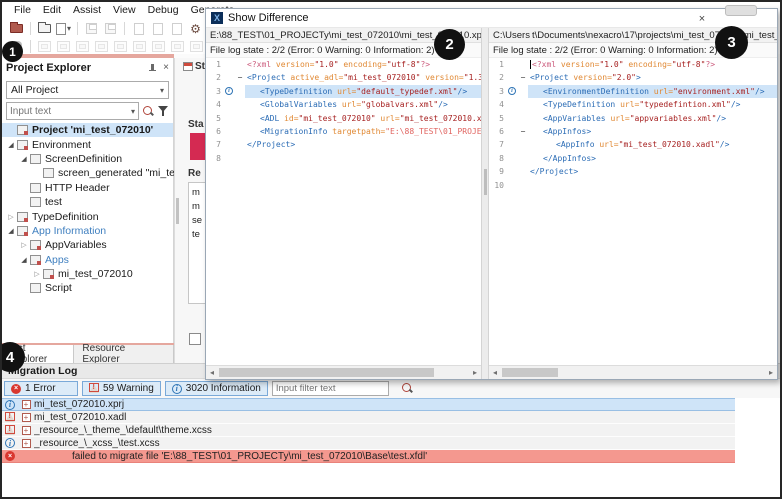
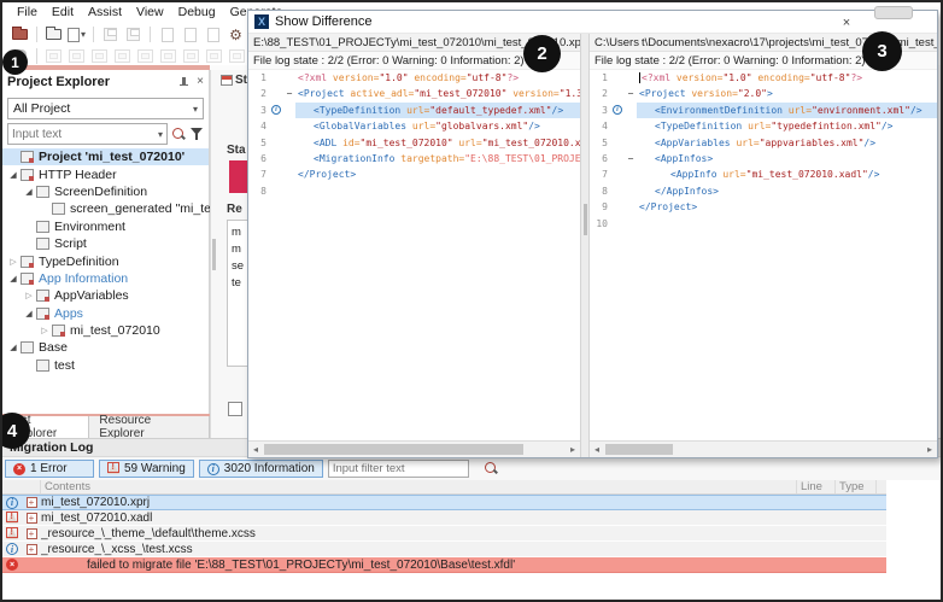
  File
  Edit
  Assist
  View
  Debug
  ▾
  ⚙
  Project Explorer
  ×
  All Project
  ▾
  Input text
  ▾
  Project 'mi_test_072010'
- Environment
+ HTTP Header
  ScreenDefinition
- HTTP Header
+ Environment
- test
+ Script
  TypeDefinition
  App Information
  AppVariables
  Apps
  mi_test_072010
+ Base
- Script
+ test
  Resource Explorer
  St
  Sta
  Re
  m
  m
  se
  te
  igration Log
  1 Error
  59 Warning
  i
  3020 Information
  Input filter text
+ Contents
+ Line
+ Type
  i
  +
  mi_test_072010.xprj
  +
  mi_test_072010.xadl
  +
  _resource_\_theme_\default\theme.xcss
  i
  +
  _resource_\_xcss_\test.xcss
  failed to migrate file 'E:\88_TEST\01_PROJECTy\mi_test_072010\Base\test.xfdl'
  X
  Show Difference
  ×
  E:\88_TEST\01_PROJECTy\mi_test_072010\mi_test_0.xp
  File log state : 2/2 (Error: 0 Warning: 0 Information: 2)
  1
  <?xml version="1.0" encoding="utf-8"?>
  2
  −
  <Project active_adl="mi_test_072010" version="1.
  3
  <TypeDefinition url="default_typedef.xml"/>
  4
  <GlobalVariables url="globalvars.xml"/>
  5
  <ADL id="mi_test_072010" url="mi_test_072010.x
  6
  <MigrationInfo targetpath="E:\88_TEST\01_PROJE
  7
  </Project>
  8
  ◂
  ▸
  C:\Users
  t\Documents\nexacro\17\projects\mi_test_0mi_test_
  File log state : 2/2 (Error: 0 Warning: 0 Information: 2
  1
  <?xml version="1.0" encoding="utf-8"?>
  2
  −
  <Project version="2.0">
  3
  <EnvironmentDefinition url="environment.xml"/>
  4
  <TypeDefinition url="typedefintion.xml"/>
  5
  <AppVariables url="appvariables.xml"/>
  6
  −
  <AppInfos>
  7
  <AppInfo url="mi_test_072010.xadl"/>
  8
  </AppInfos>
  9
  </Project>
  10
  ◂
  ▸
  1
  2
  3
  4
